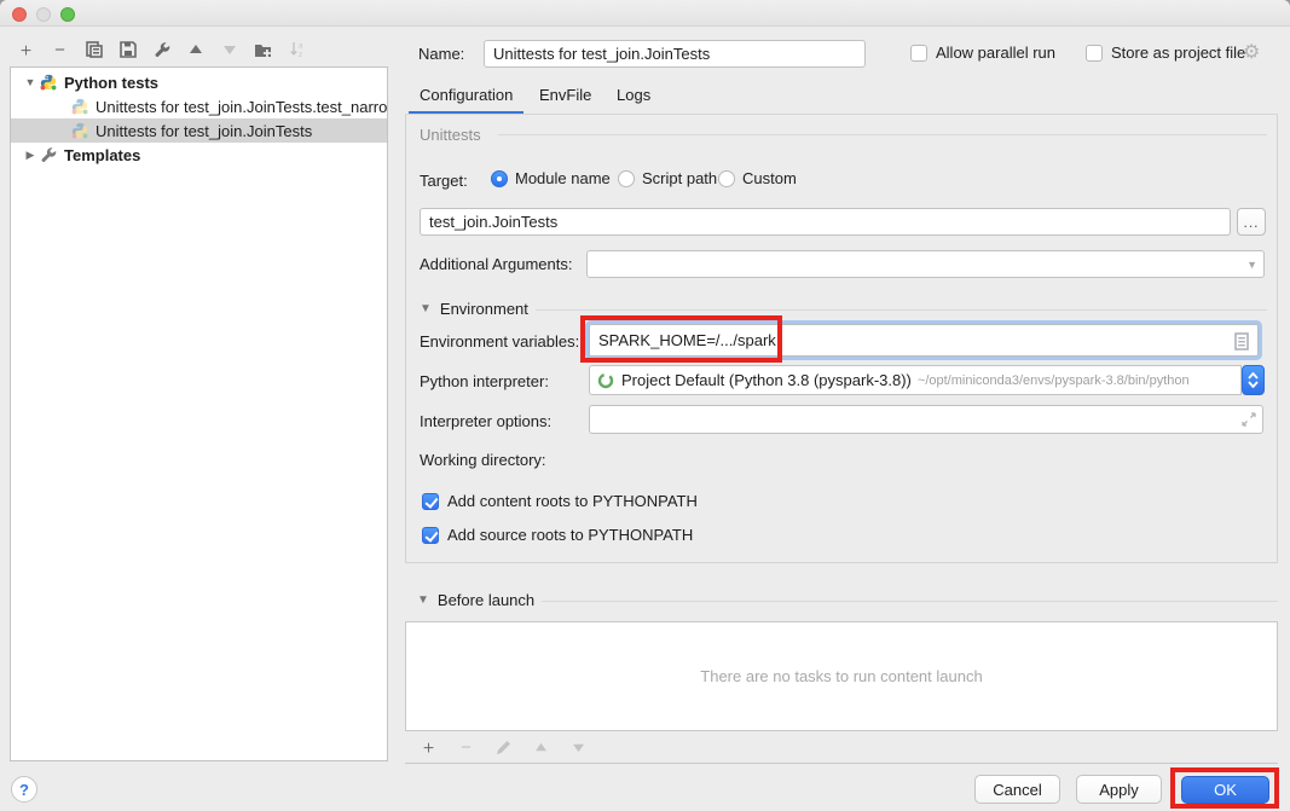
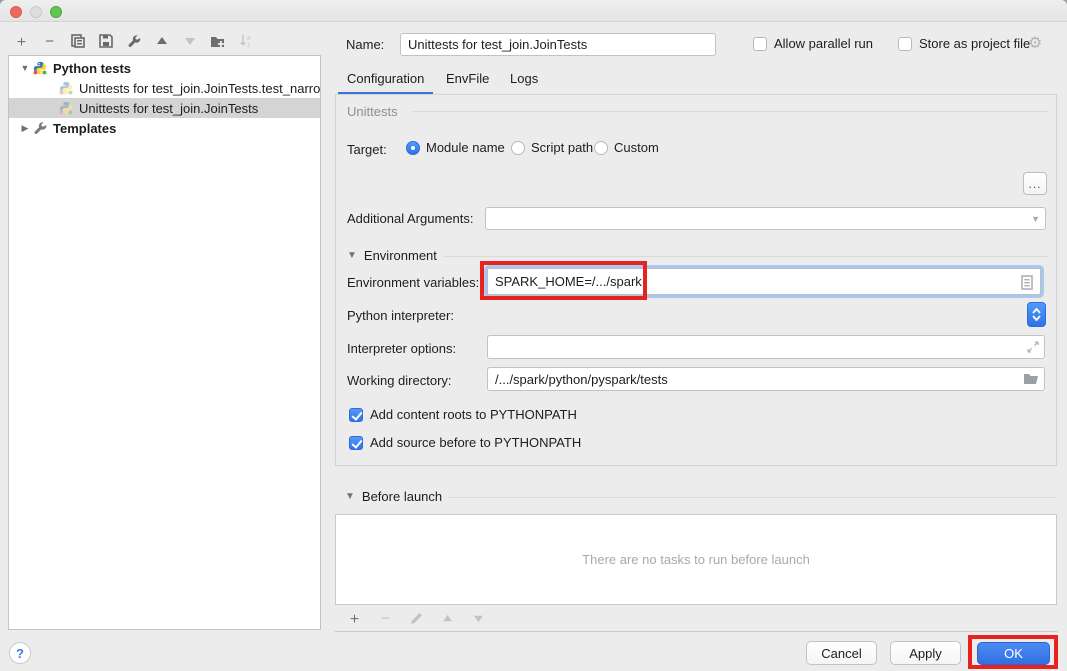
  ＋
  −
  ▼
  Python tests
  Unittests for test_join.JoinTests.test_narro
  Unittests for test_join.JoinTests
  ▶
  Templates
  Name:
  Unittests for test_join.JoinTests
  Allow parallel run
  Store as project file
  ⚙
  Configuration
  EnvFile
  Logs
  Unittests
  Target:
  Module name
  Script path
  Custom
- test_join.JoinTests
  ...
  Additional Arguments:
  ▼
  ▼
  Environment
  Environment variables:
  SPARK_HOME=/.../spark
  Python interpreter:
- Project Default (Python 3.8 (pyspark-3.8))
- ~/opt/miniconda3/envs/pyspark-3.8/bin/python
  Interpreter options:
  Working directory:
+ /.../spark/python/pyspark/tests
  Add content roots to PYTHONPATH
- Add source roots to PYTHONPATH
+ Add source before to PYTHONPATH
  ▼
  Before launch
- There are no tasks to run content launch
+ There are no tasks to run before launch
  ＋
  −
  ?
  Cancel
  Apply
  OK
